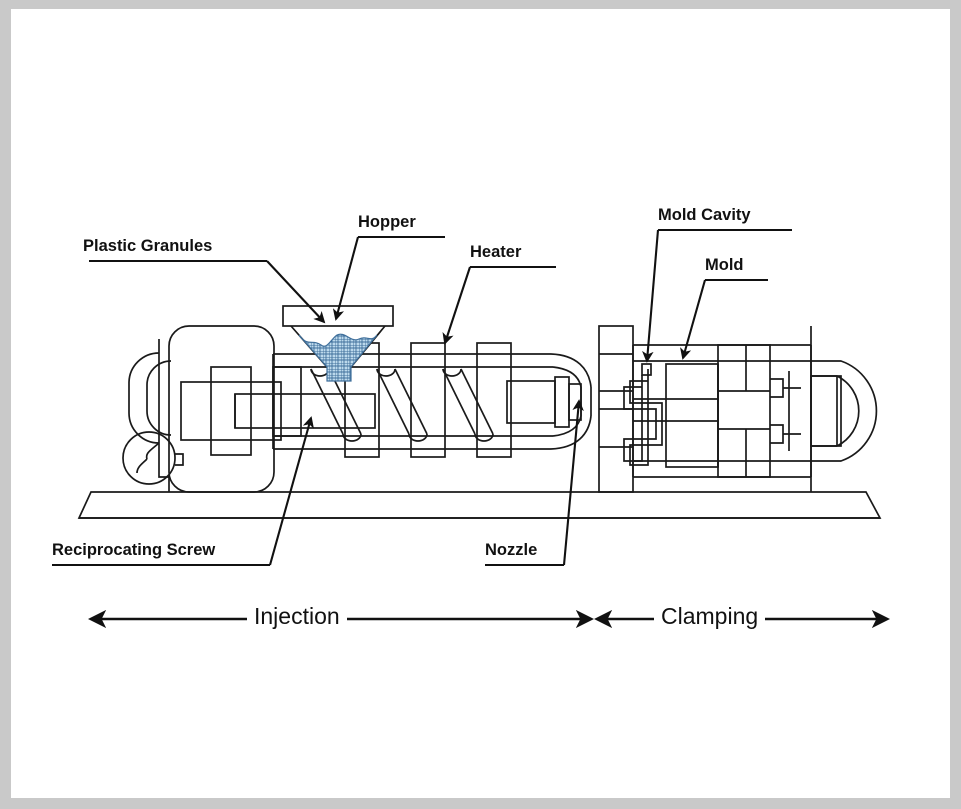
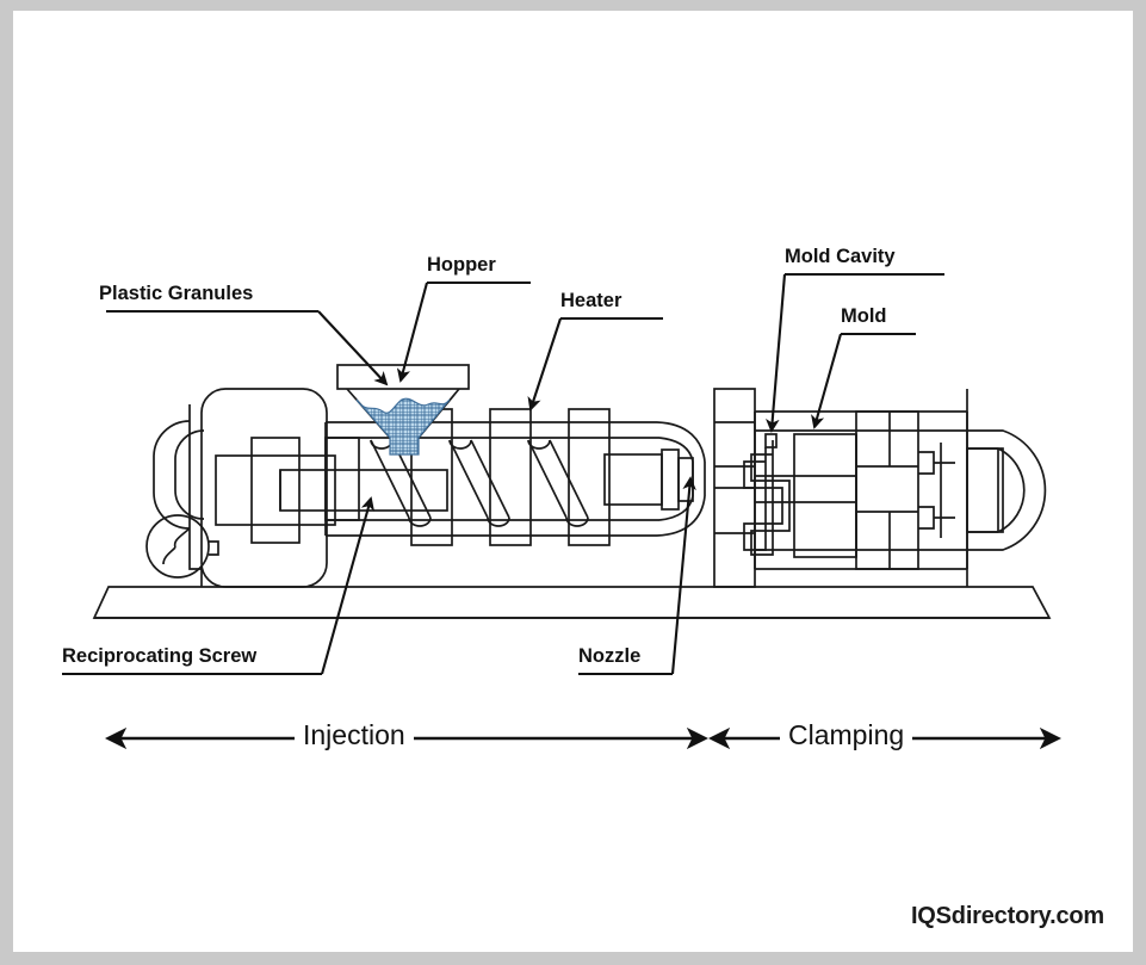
  Plastic Granules
  Hopper
  Heater
  Mold Cavity
  Mold
  Reciprocating Screw
  Nozzle
  Injection
  Clamping
+ IQSdirectory.com
